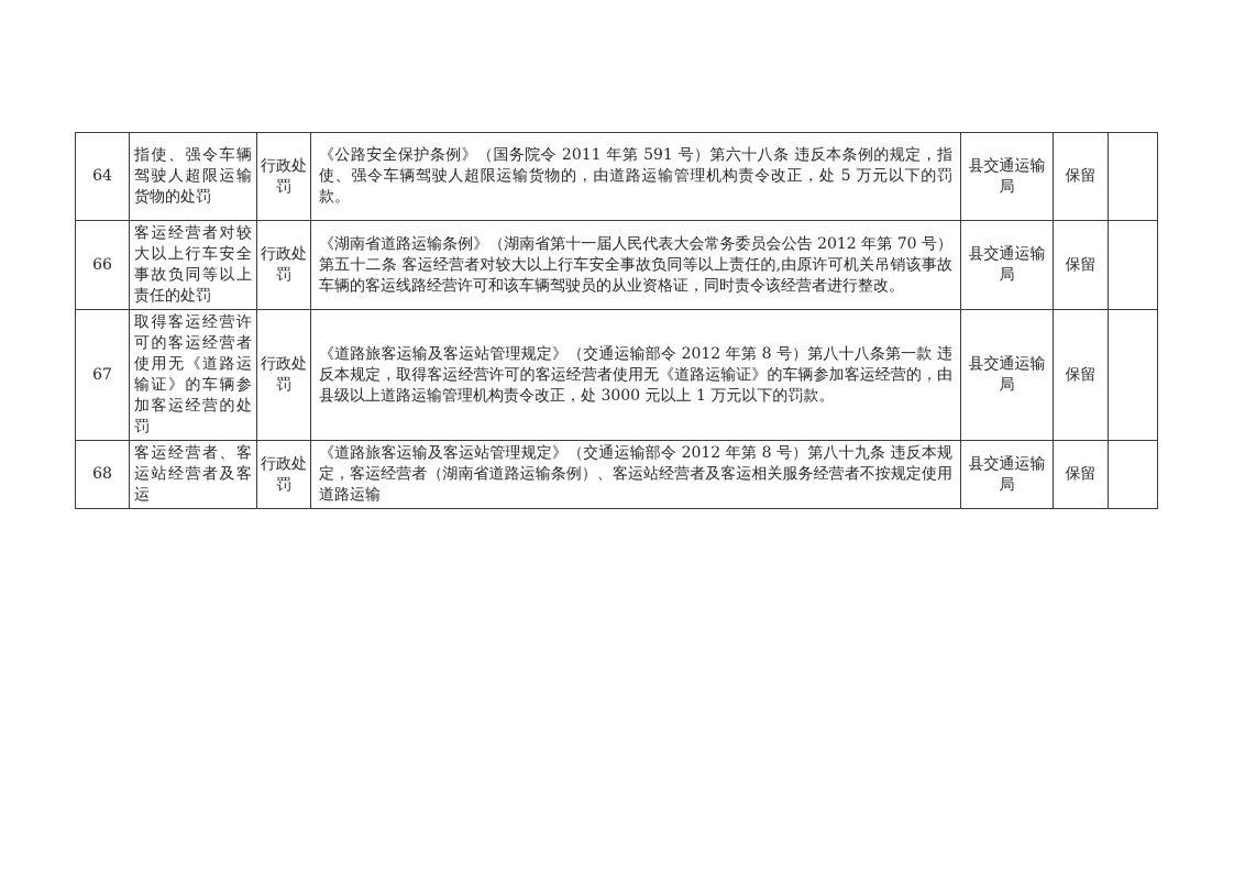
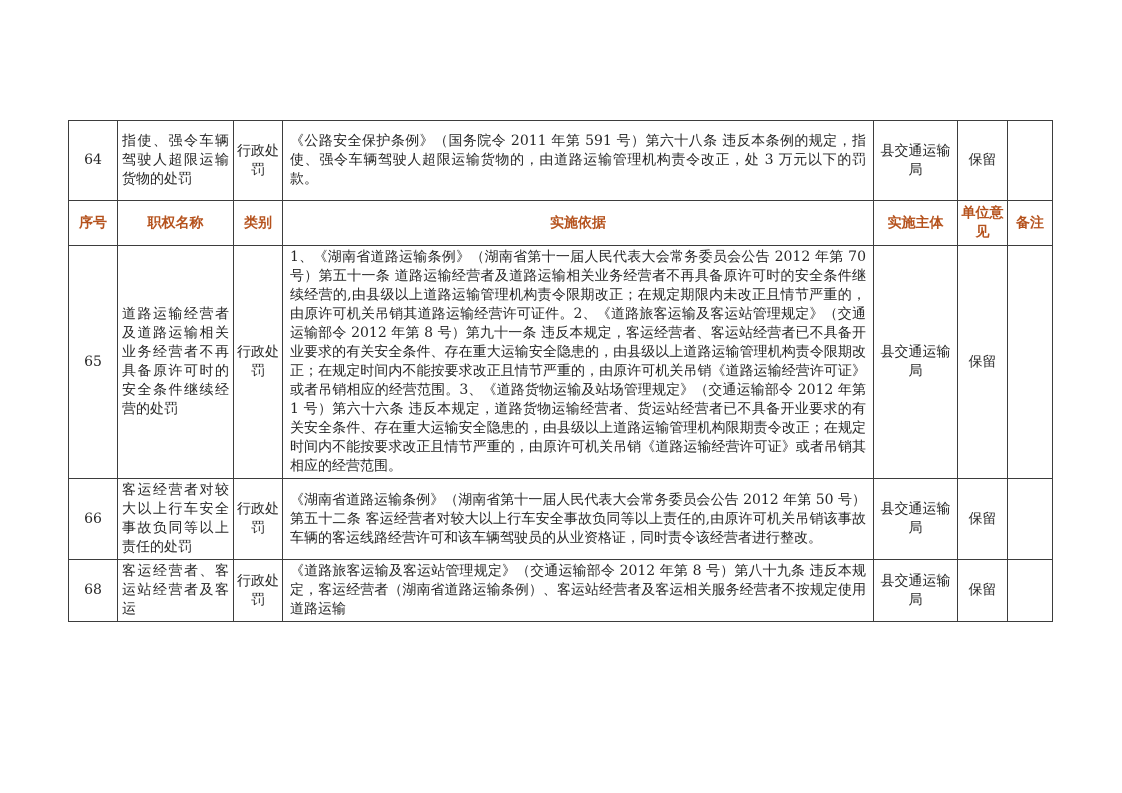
- 64	指使、强令车辆驾驶人超限运输货物的处罚	行政处罚	《公路安全保护条例》（国务院令 2011 年第 591 号）第六十八条 违反本条例的规定，指使、强令车辆驾驶人超限运输货物的，由道路运输管理机构责令改正，处 5 万元以下的罚款。	县交通运输局	保留
+ 64	指使、强令车辆驾驶人超限运输货物的处罚	行政处罚	《公路安全保护条例》（国务院令 2011 年第 591 号）第六十八条 违反本条例的规定，指使、强令车辆驾驶人超限运输货物的，由道路运输管理机构责令改正，处 3 万元以下的罚款。	县交通运输局	保留
+ 序号	职权名称	类别	实施依据	实施主体	单位意见	备注
+ 65	道路运输经营者及道路运输相关业务经营者不再具备原许可时的安全条件继续经营的处罚	行政处罚	1、《湖南省道路运输条例》（湖南省第十一届人民代表大会常务委员会公告 2012 年第 70 号）第五十一条 道路运输经营者及道路运输相关业务经营者不再具备原许可时的安全条件继续经营的,由县级以上道路运输管理机构责令限期改正；在规定期限内未改正且情节严重的，由原许可机关吊销其道路运输经营许可证件。2、《道路旅客运输及客运站管理规定》（交通运输部令 2012 年第 8 号）第九十一条 违反本规定，客运经营者、客运站经营者已不具备开业要求的有关安全条件、存在重大运输安全隐患的，由县级以上道路运输管理机构责令限期改正；在规定时间内不能按要求改正且情节严重的，由原许可机关吊销《道路运输经营许可证》或者吊销相应的经营范围。3、《道路货物运输及站场管理规定》（交通运输部令 2012 年第 1 号）第六十六条 违反本规定，道路货物运输经营者、货运站经营者已不具备开业要求的有关安全条件、存在重大运输安全隐患的，由县级以上道路运输管理机构限期责令改正；在规定时间内不能按要求改正且情节严重的，由原许可机关吊销《道路运输经营许可证》或者吊销其相应的经营范围。	县交通运输局	保留
- 66	客运经营者对较大以上行车安全事故负同等以上责任的处罚	行政处罚	《湖南省道路运输条例》（湖南省第十一届人民代表大会常务委员会公告 2012 年第 70 号）第五十二条 客运经营者对较大以上行车安全事故负同等以上责任的,由原许可机关吊销该事故车辆的客运线路经营许可和该车辆驾驶员的从业资格证，同时责令该经营者进行整改。	县交通运输局	保留
+ 66	客运经营者对较大以上行车安全事故负同等以上责任的处罚	行政处罚	《湖南省道路运输条例》（湖南省第十一届人民代表大会常务委员会公告 2012 年第 50 号）第五十二条 客运经营者对较大以上行车安全事故负同等以上责任的,由原许可机关吊销该事故车辆的客运线路经营许可和该车辆驾驶员的从业资格证，同时责令该经营者进行整改。	县交通运输局	保留
- 67	取得客运经营许可的客运经营者使用无《道路运输证》的车辆参加客运经营的处罚	行政处罚	《道路旅客运输及客运站管理规定》（交通运输部令 2012 年第 8 号）第八十八条第一款 违反本规定，取得客运经营许可的客运经营者使用无《道路运输证》的车辆参加客运经营的，由县级以上道路运输管理机构责令改正，处 3000 元以上 1 万元以下的罚款。	县交通运输局	保留
  68	客运经营者、客运站经营者及客运	行政处罚	《道路旅客运输及客运站管理规定》（交通运输部令 2012 年第 8 号）第八十九条 违反本规定，客运经营者（湖南省道路运输条例）、客运站经营者及客运相关服务经营者不按规定使用道路运输	县交通运输局	保留
